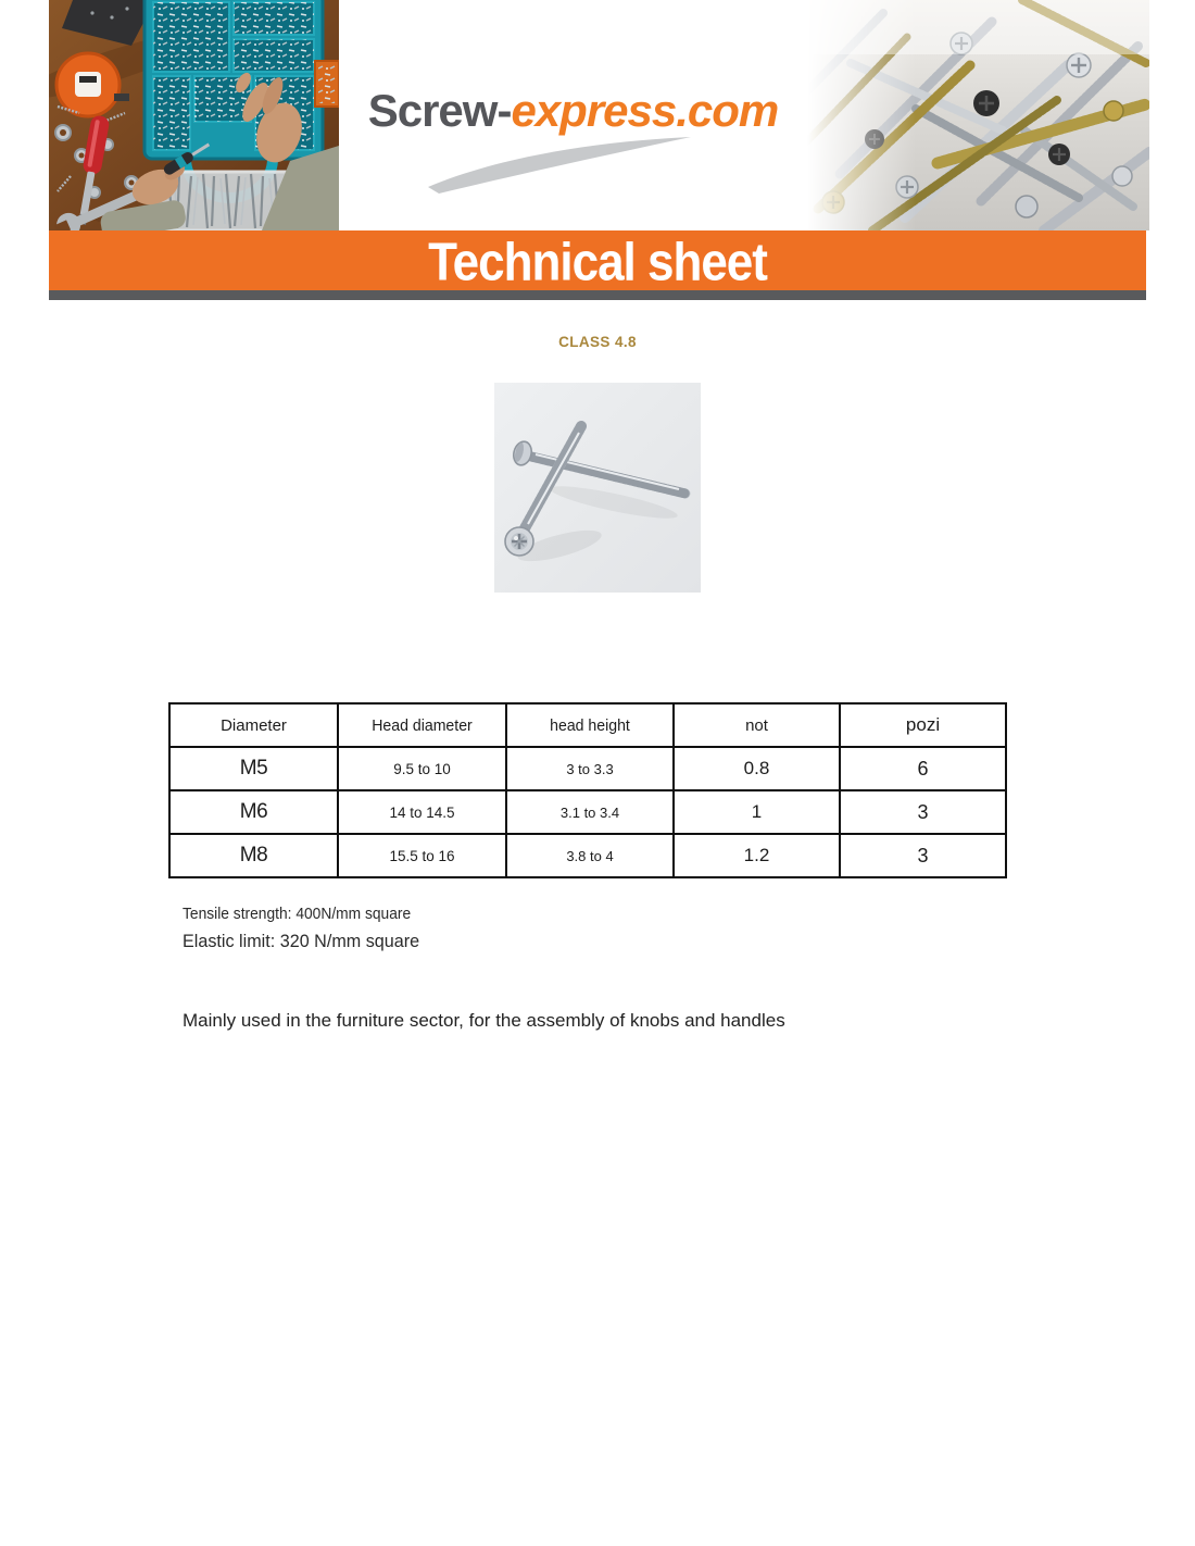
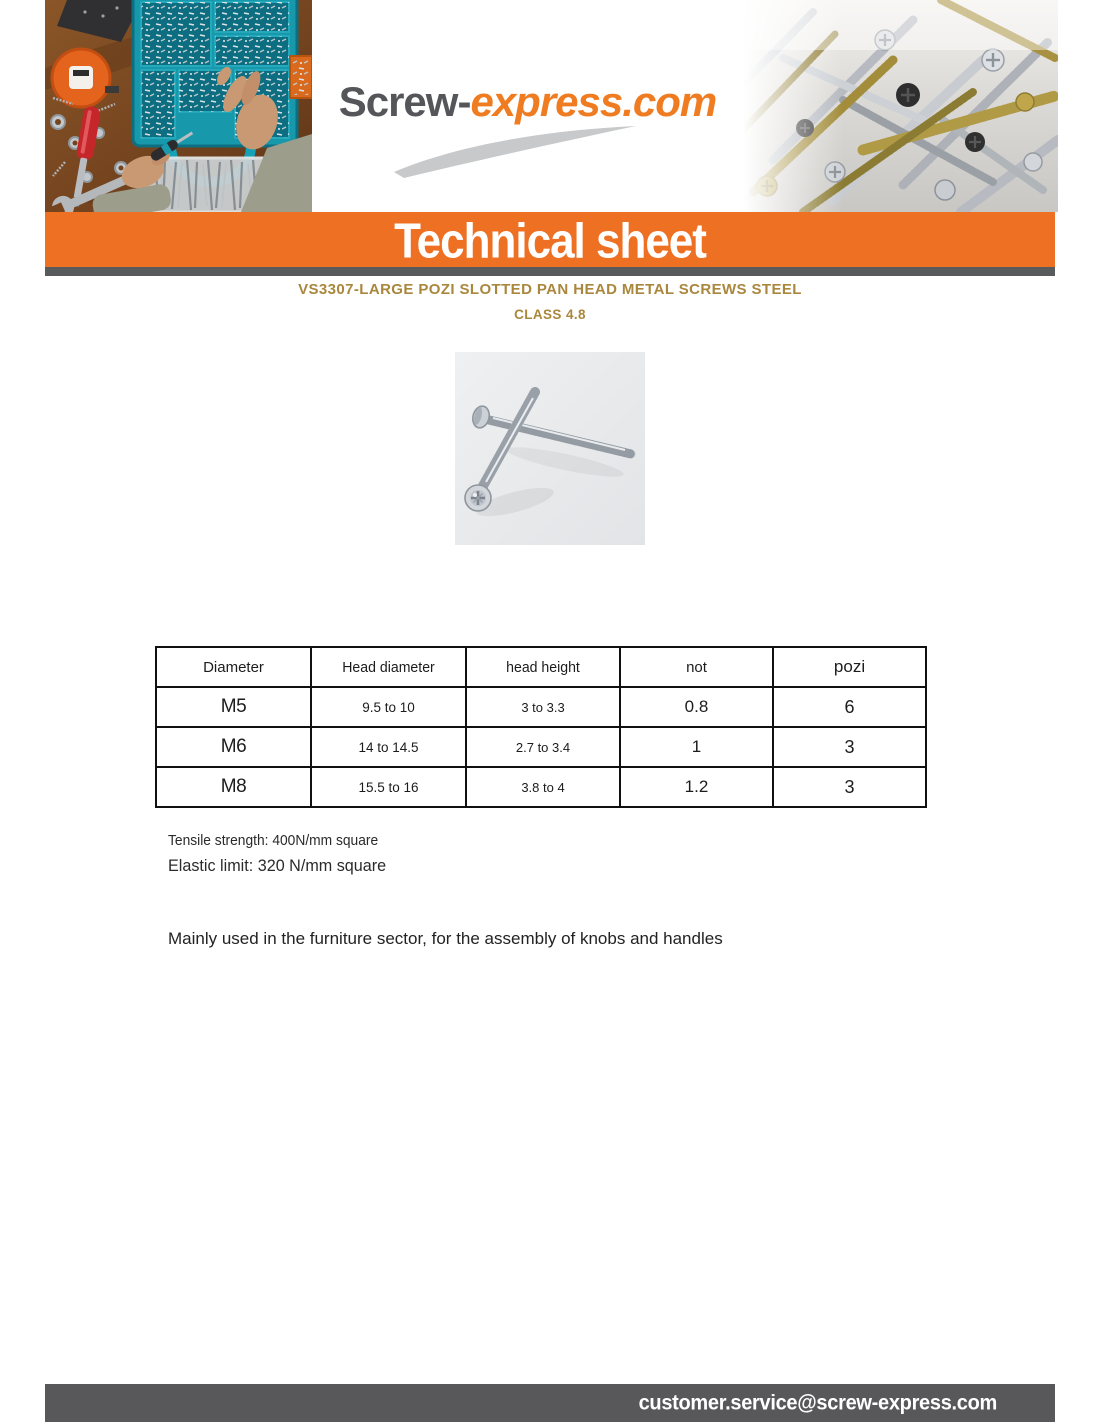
  Screw-express.com
  Technical sheet
+ VS3307-LARGE POZI SLOTTED PAN HEAD METAL SCREWS STEEL
  CLASS 4.8
  Diameter	Head diameter	head height	not	pozi
  M5	9.5 to 10	3 to 3.3	0.8	6
- M6	14 to 14.5	3.1 to 3.4	1	3
+ M6	14 to 14.5	2.7 to 3.4	1	3
  M8	15.5 to 16	3.8 to 4	1.2	3
  Tensile strength: 400N/mm square
  Elastic limit: 320 N/mm square
  Mainly used in the furniture sector, for the assembly of knobs and handles
+ customer.service@screw-express.com
